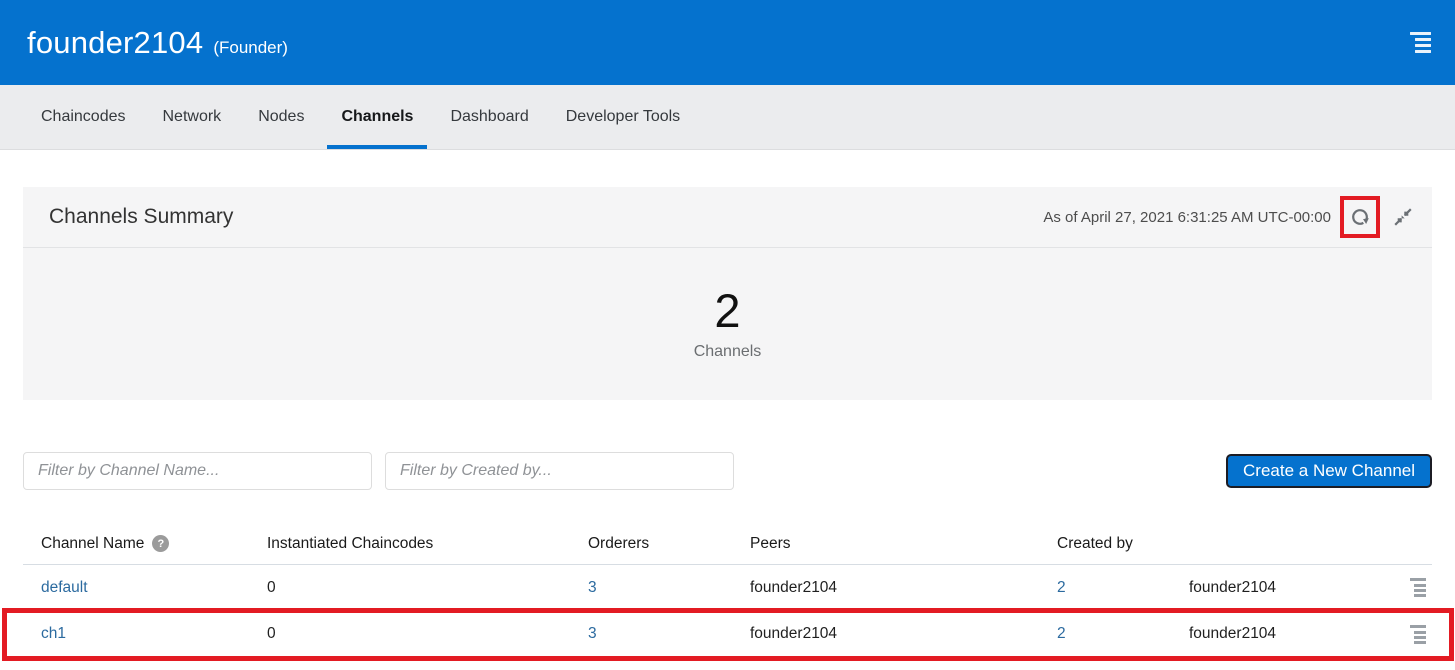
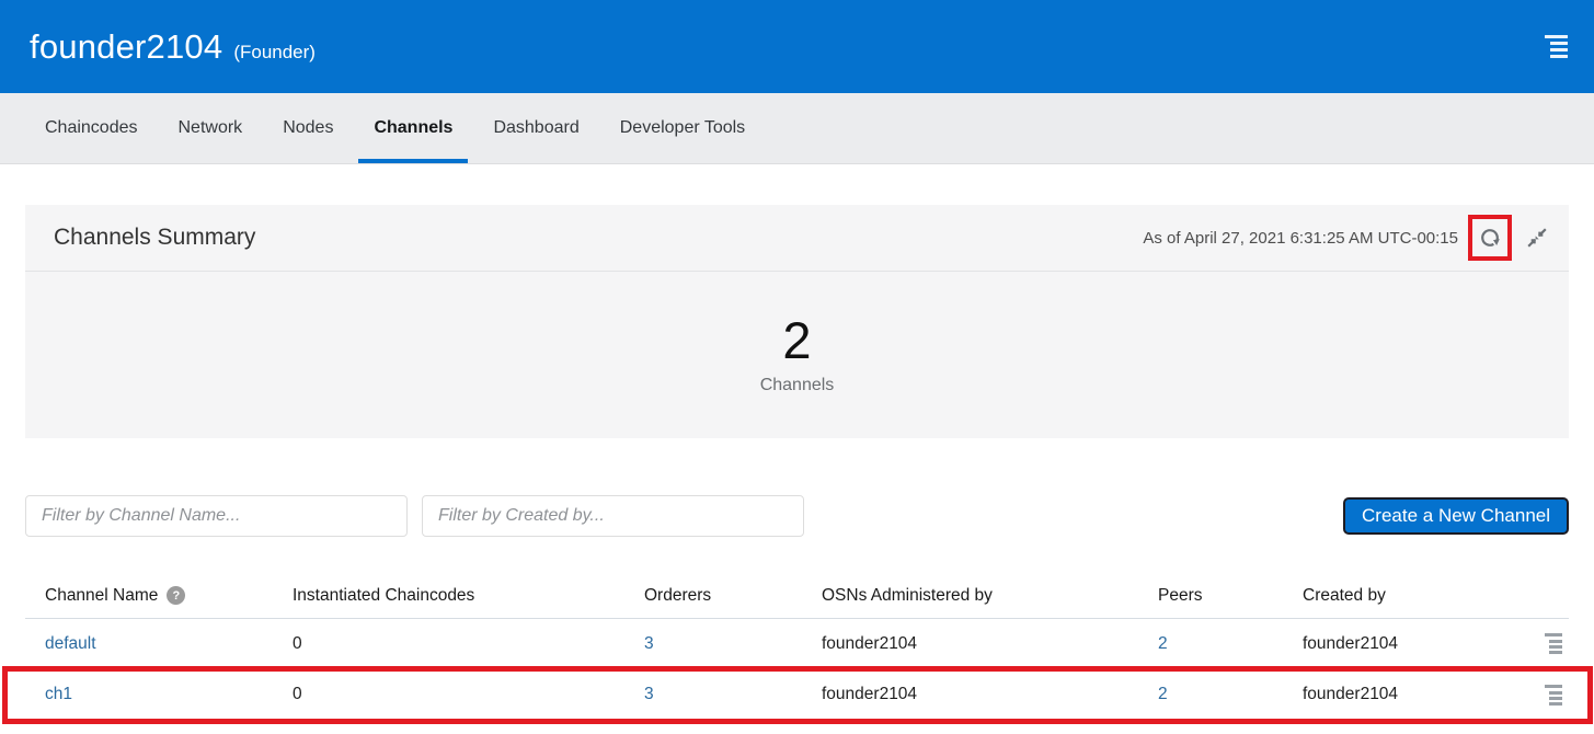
  founder2104
  (Founder)
  Chaincodes
  Network
  Nodes
  Channels
  Dashboard
  Developer Tools
  Channels Summary
- As of April 27, 2021 6:31:25 AM UTC-00:00
+ As of April 27, 2021 6:31:25 AM UTC-00:15
  2
  Channels
  Filter by Channel Name...
  Filter by Created by...
  Create a New Channel
  Channel Name
  ?
  Instantiated Chaincodes
  Orderers
+ OSNs Administered by
  Peers
  Created by
  default
  0
  3
  founder2104
  2
  founder2104
  ch1
  0
  3
  founder2104
  2
  founder2104
